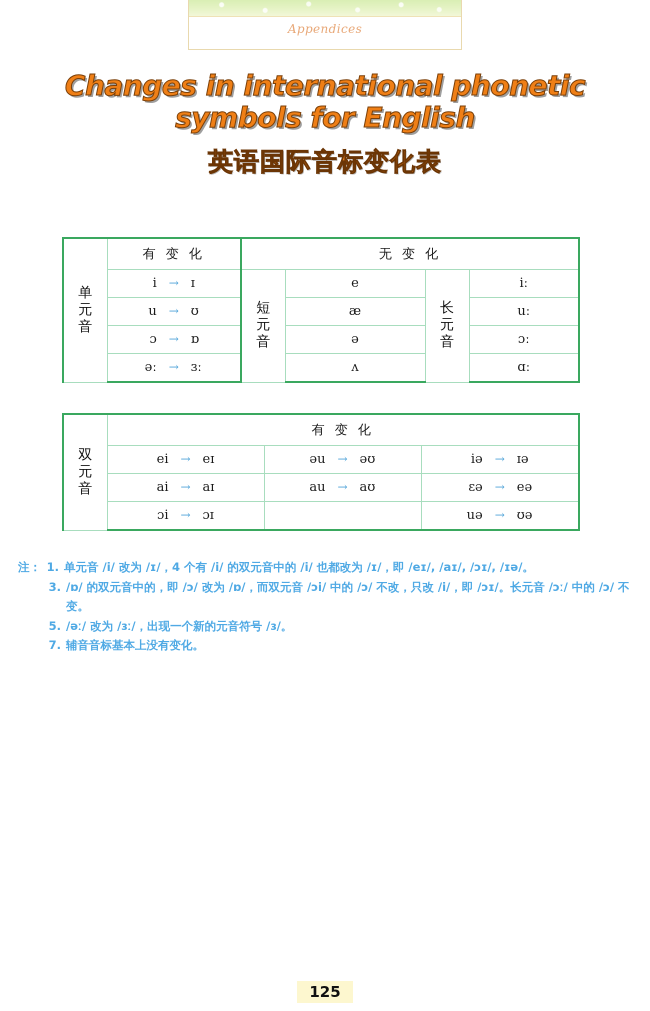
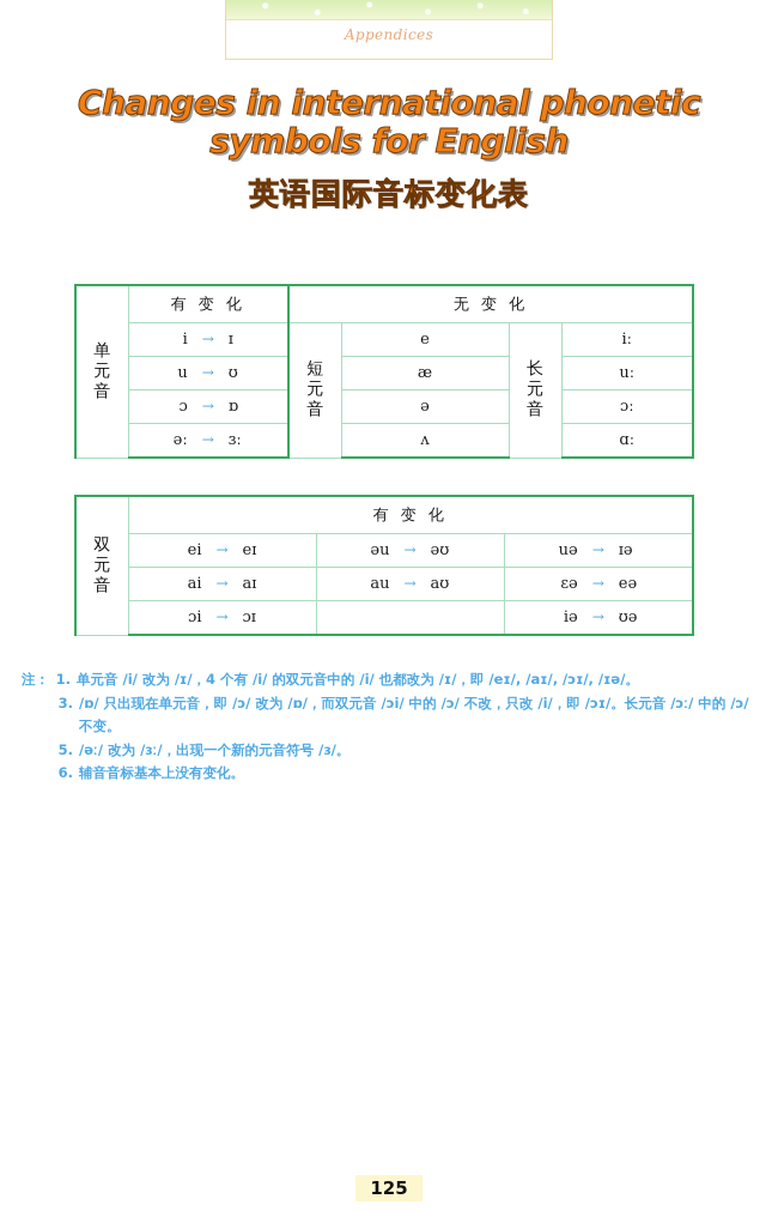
  Appendices
  Changes in international phonetic
  symbols for English
  英语国际音标变化表
  单 元 音	有 变 化	无 变 化
  i → ɪ	短 元 音	e	长 元 音	iː
  u → ʊ	æ	uː
  ɔ → ɒ	ə	ɔː
  əː → ɜː	ʌ	ɑː
  双 元 音	有 变 化
- ei → eɪ	əu → əʊ	iə → ɪə
+ ei → eɪ	əu → əʊ	uə → ɪə
  ai → aɪ	au → aʊ	ɛə → eə
- ɔi → ɔɪ		uə → ʊə
+ ɔi → ɔɪ		iə → ʊə
  注：
  1.
  单元音 /i/ 改为 /ɪ/，4 个有 /i/ 的双元音中的 /i/ 也都改为 /ɪ/，即 /eɪ/, /aɪ/, /ɔɪ/, /ɪə/。
  3.
- /ɒ/ 的双元音中的，即 /ɔ/ 改为 /ɒ/，而双元音 /ɔi/ 中的 /ɔ/ 不改，只改 /i/，即 /ɔɪ/。长元音 /ɔː/ 中的 /ɔ/ 不变。
+ /ɒ/ 只出现在单元音，即 /ɔ/ 改为 /ɒ/，而双元音 /ɔi/ 中的 /ɔ/ 不改，只改 /i/，即 /ɔɪ/。长元音 /ɔː/ 中的 /ɔ/ 不变。
  5.
  /əː/ 改为 /ɜː/，出现一个新的元音符号 /ɜ/。
- 7.
+ 6.
  辅音音标基本上没有变化。
  125
